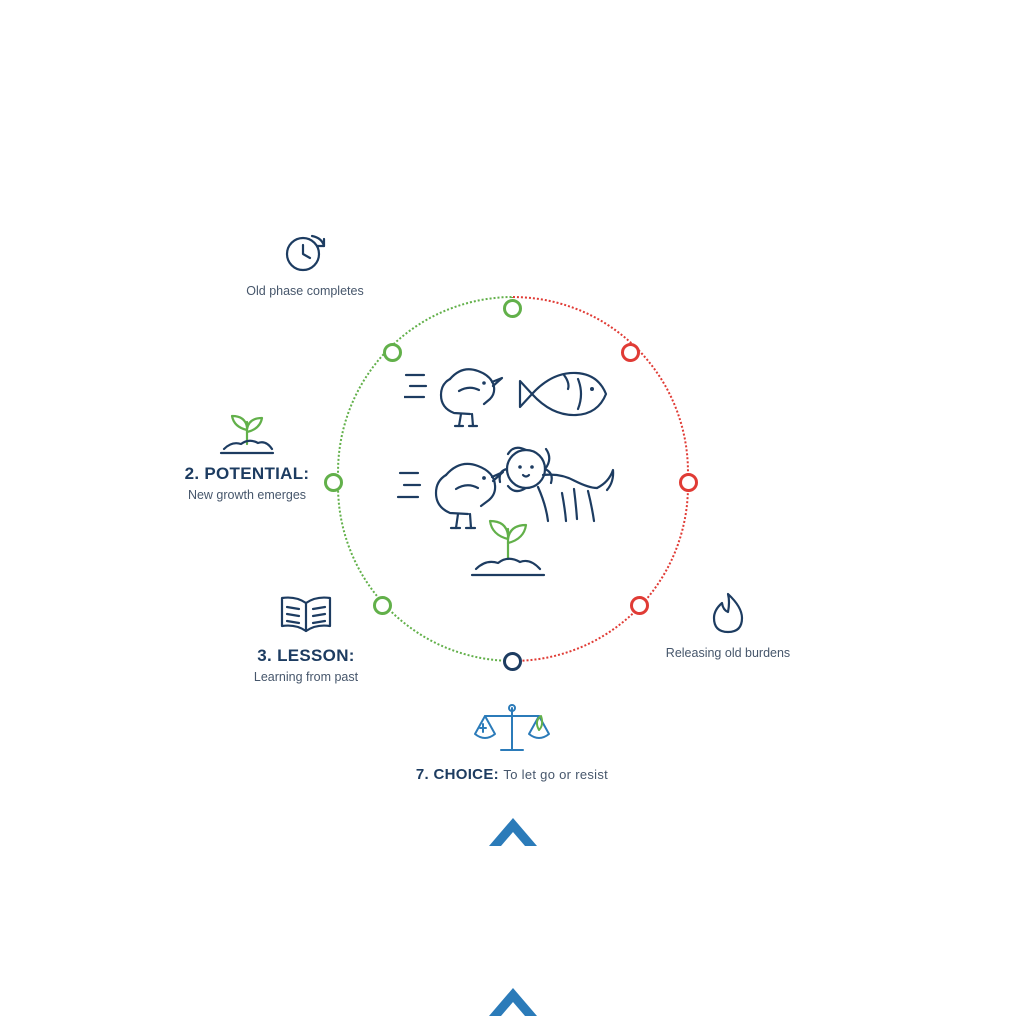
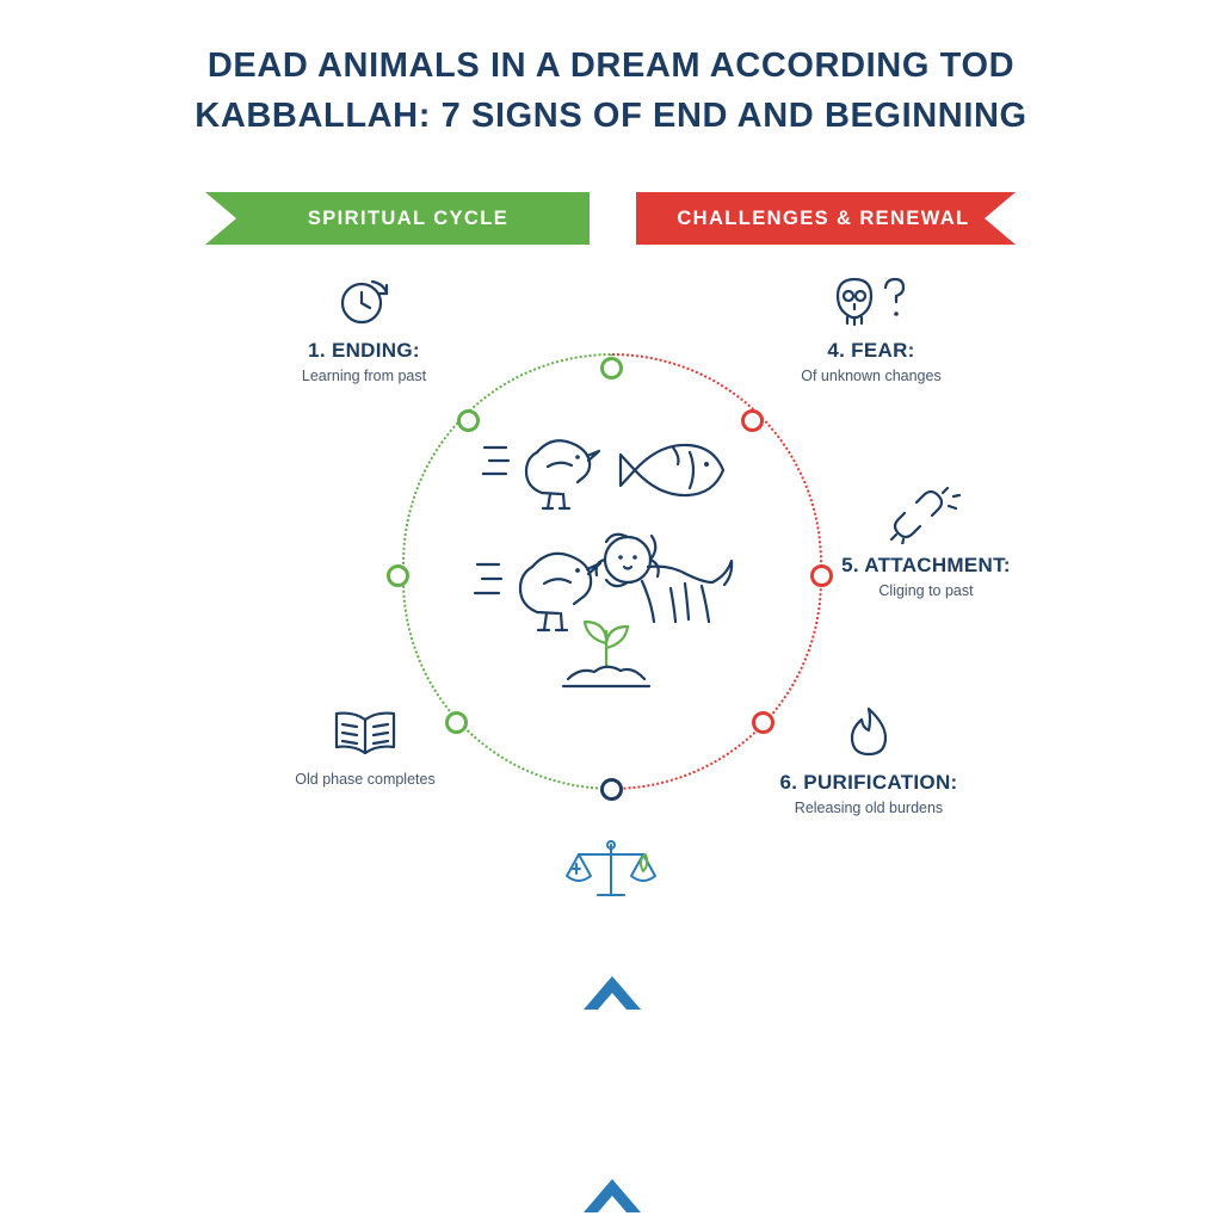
+ DEAD ANIMALS IN A DREAM ACCORDING TOD
+ KABBALLAH: 7 SIGNS OF END AND BEGINNING
+ SPIRITUAL CYCLE
+ CHALLENGES & RENEWAL
+ 1. ENDING:
- Old phase completes
+ Learning from past
- 2. POTENTIAL:
- New growth emerges
- 3. LESSON:
- Learning from past
+ Old phase completes
+ 4. FEAR:
+ Of unknown changes
+ 5. ATTACHMENT:
+ Cliging to past
+ 6. PURIFICATION:
  Releasing old burdens
- 7. CHOICE: To let go or resist
